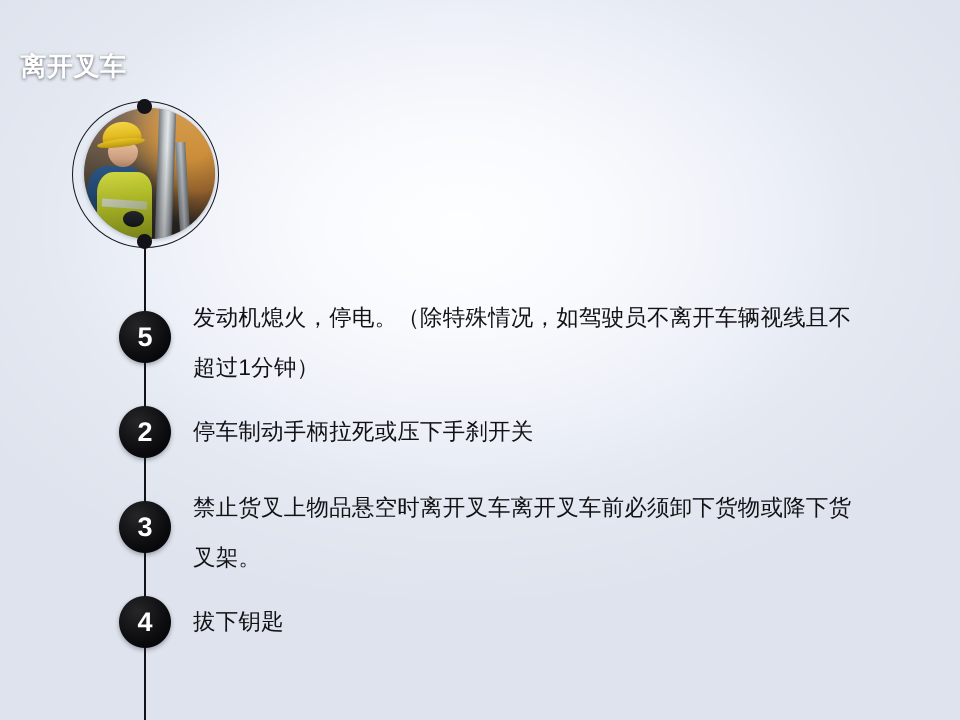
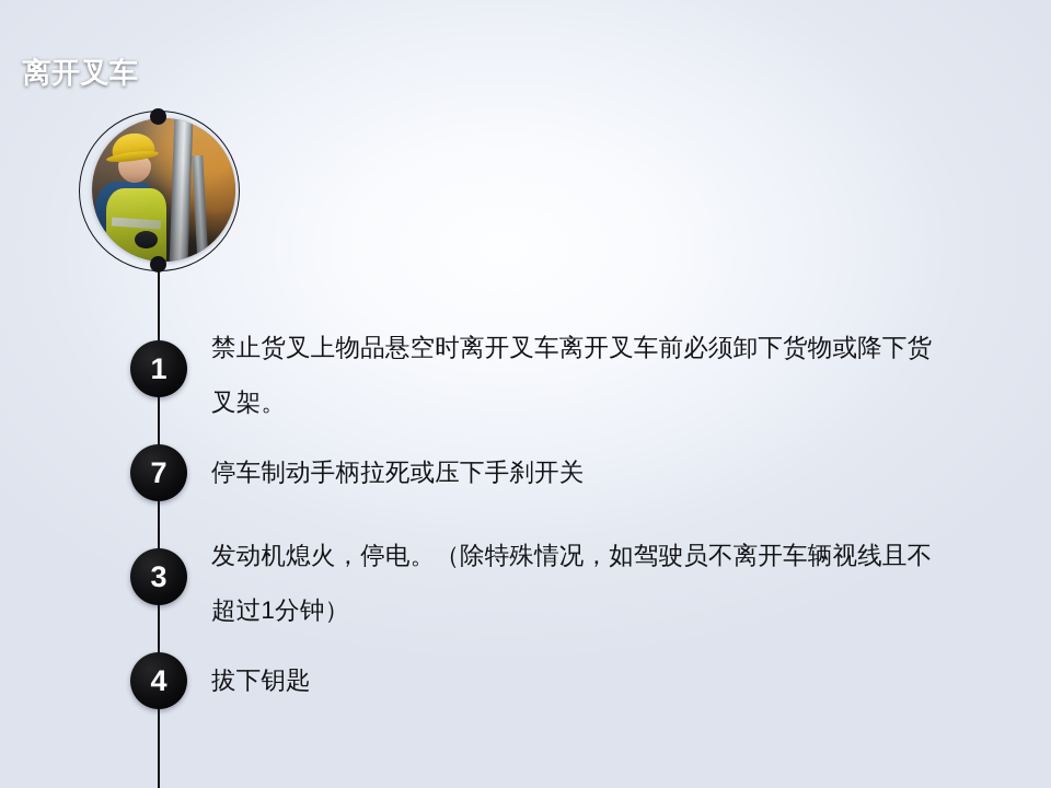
  离开叉车
- 5
+ 1
- 发动机熄火，停电。（除特殊情况，如驾驶员不离开车辆视线且不超过1分钟）
+ 禁止货叉上物品悬空时离开叉车离开叉车前必须卸下货物或降下货叉架。
- 2
+ 7
  停车制动手柄拉死或压下手刹开关
  3
- 禁止货叉上物品悬空时离开叉车离开叉车前必须卸下货物或降下货叉架。
+ 发动机熄火，停电。（除特殊情况，如驾驶员不离开车辆视线且不超过1分钟）
  4
  拔下钥匙
